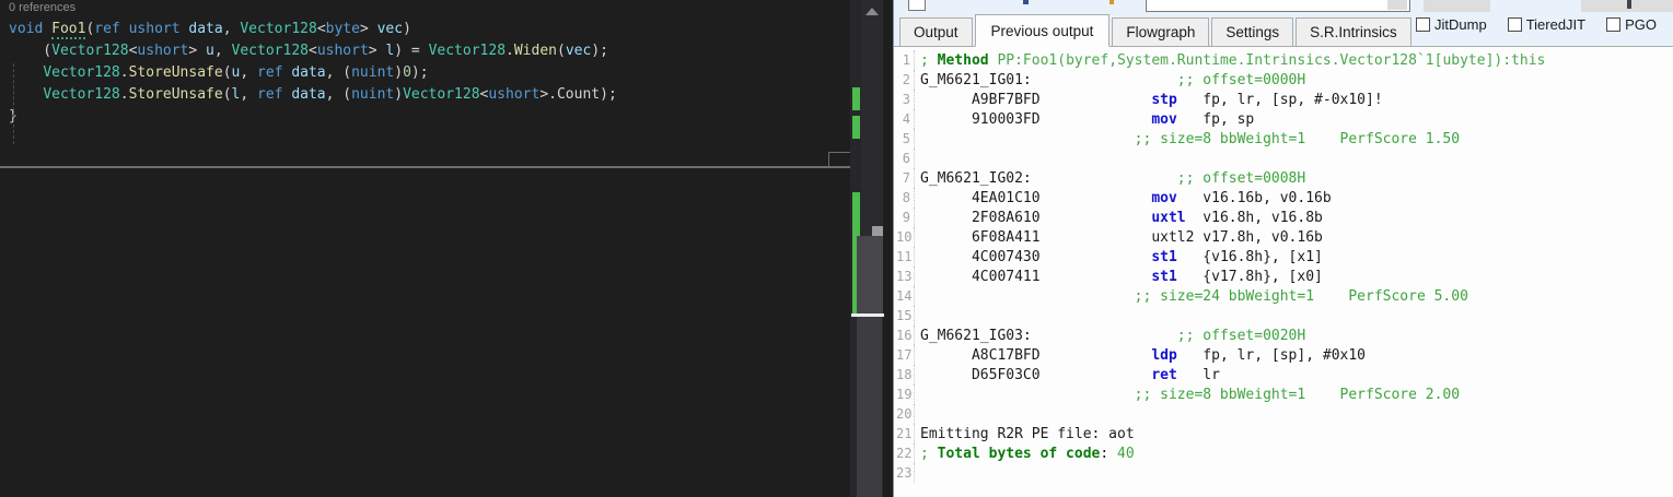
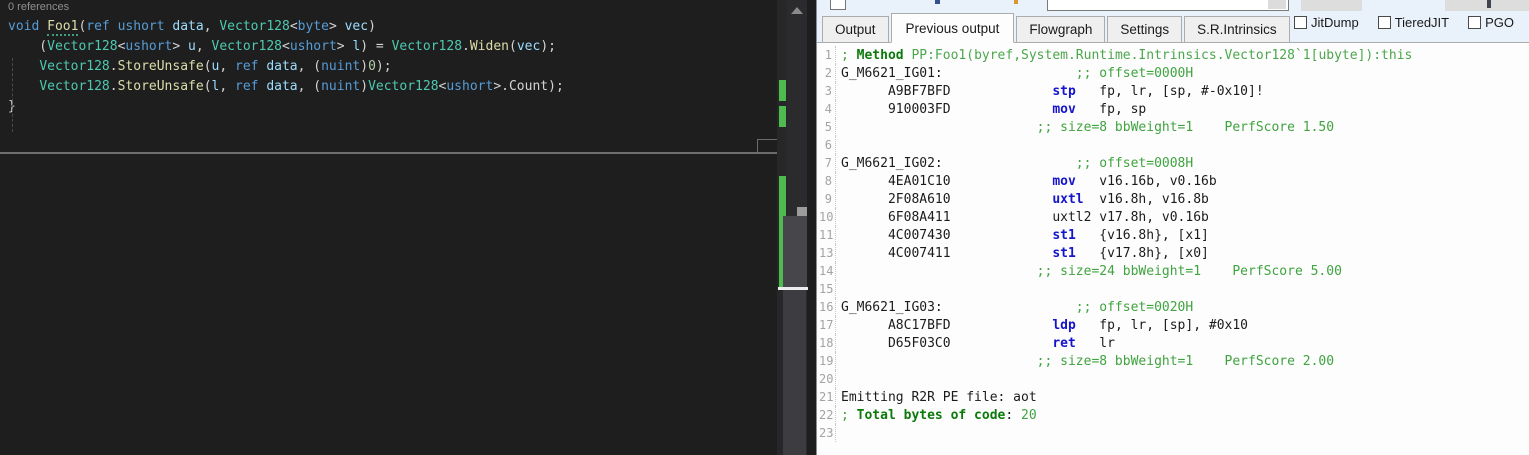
  0 references
  void Foo1(ref ushort data, Vector128<byte> vec)
  (Vector128<ushort> u, Vector128<ushort> l) = Vector128.Widen(vec);
  Vector128.StoreUnsafe(u, ref data, (nuint)0);
  Vector128.StoreUnsafe(l, ref data, (nuint)Vector128<ushort>.Count);
  }
  Output
  Previous output
  Flowgraph
  Settings
  S.R.Intrinsics
  JitDump
  TieredJIT
  PGO
  1 ; Method PP:Foo1(byref,System.Runtime.Intrinsics.Vector128`1[ubyte]):this
  2 G_M6621_IG01: ;; offset=0000H
  3 A9BF7BFD stp fp, lr, [sp, #-0x10]!
  4 910003FD mov fp, sp
  5 ;; size=8 bbWeight=1 PerfScore 1.50
  6
  7 G_M6621_IG02: ;; offset=0008H
  8 4EA01C10 mov v16.16b, v0.16b
  9 2F08A610 uxtl v16.8h, v16.8b
  10 6F08A411 uxtl2 v17.8h, v0.16b
  11 4C007430 st1 {v16.8h}, [x1]
  13 4C007411 st1 {v17.8h}, [x0]
  14 ;; size=24 bbWeight=1 PerfScore 5.00
  15
  16 G_M6621_IG03: ;; offset=0020H
  17 A8C17BFD ldp fp, lr, [sp], #0x10
  18 D65F03C0 ret lr
  19 ;; size=8 bbWeight=1 PerfScore 2.00
  20
  21 Emitting R2R PE file: aot
- 22 ; Total bytes of code: 40
+ 22 ; Total bytes of code: 20
  23
